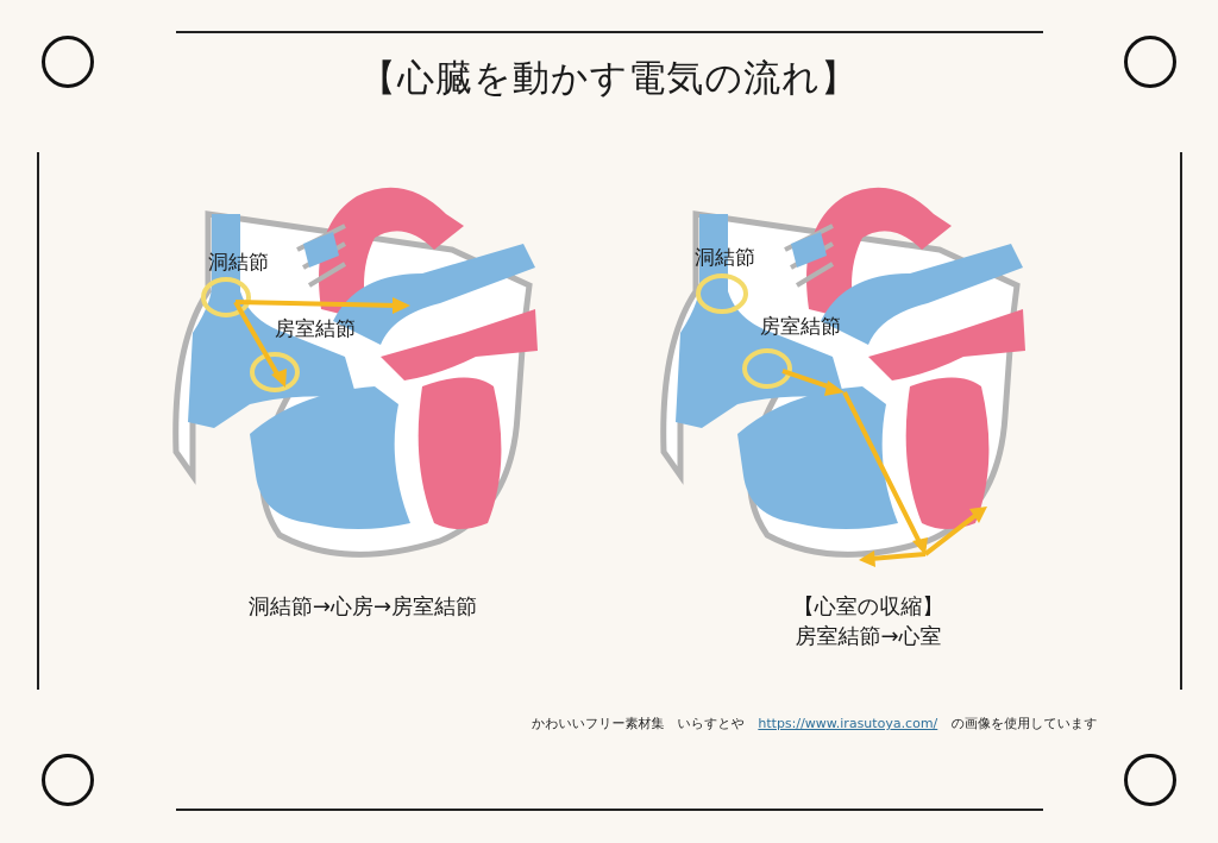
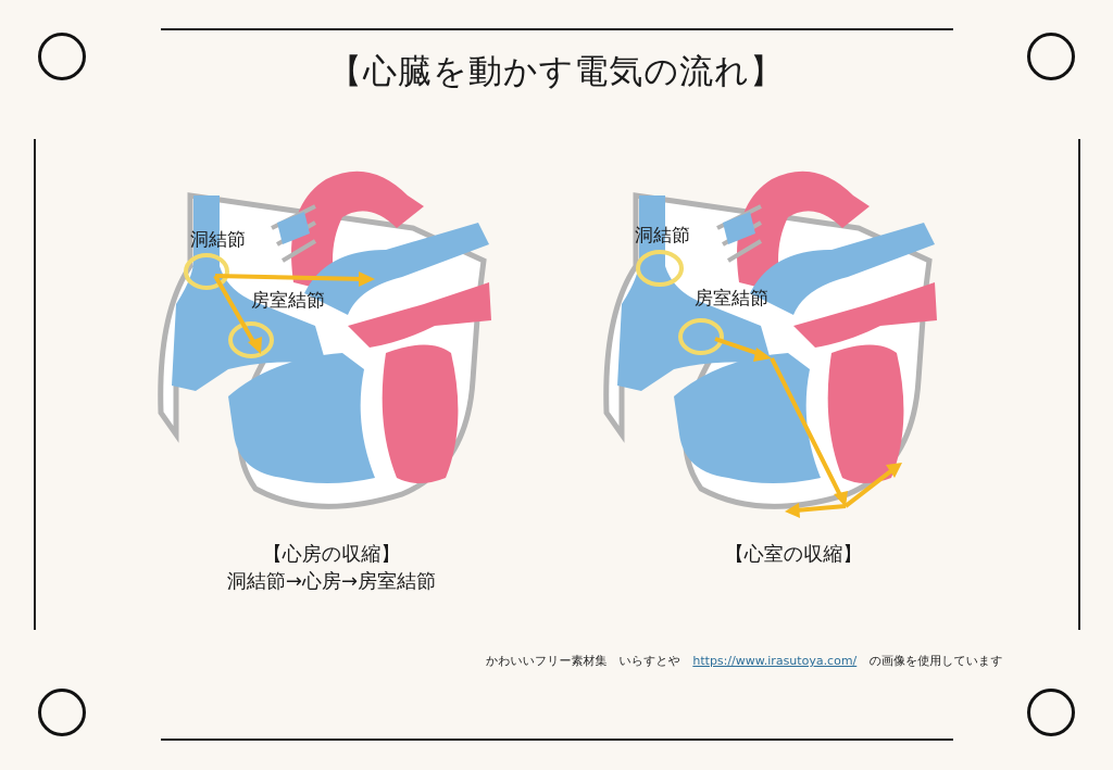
  【心臓を動かす電気の流れ】
  洞結節
  房室結節
  洞結節
  房室結節
+ 【心房の収縮】
  洞結節→心房→房室結節
  【心室の収縮】
- 房室結節→心室
  かわいいフリー素材集 いらすとや https://www.irasutoya.com/ の画像を使用しています
